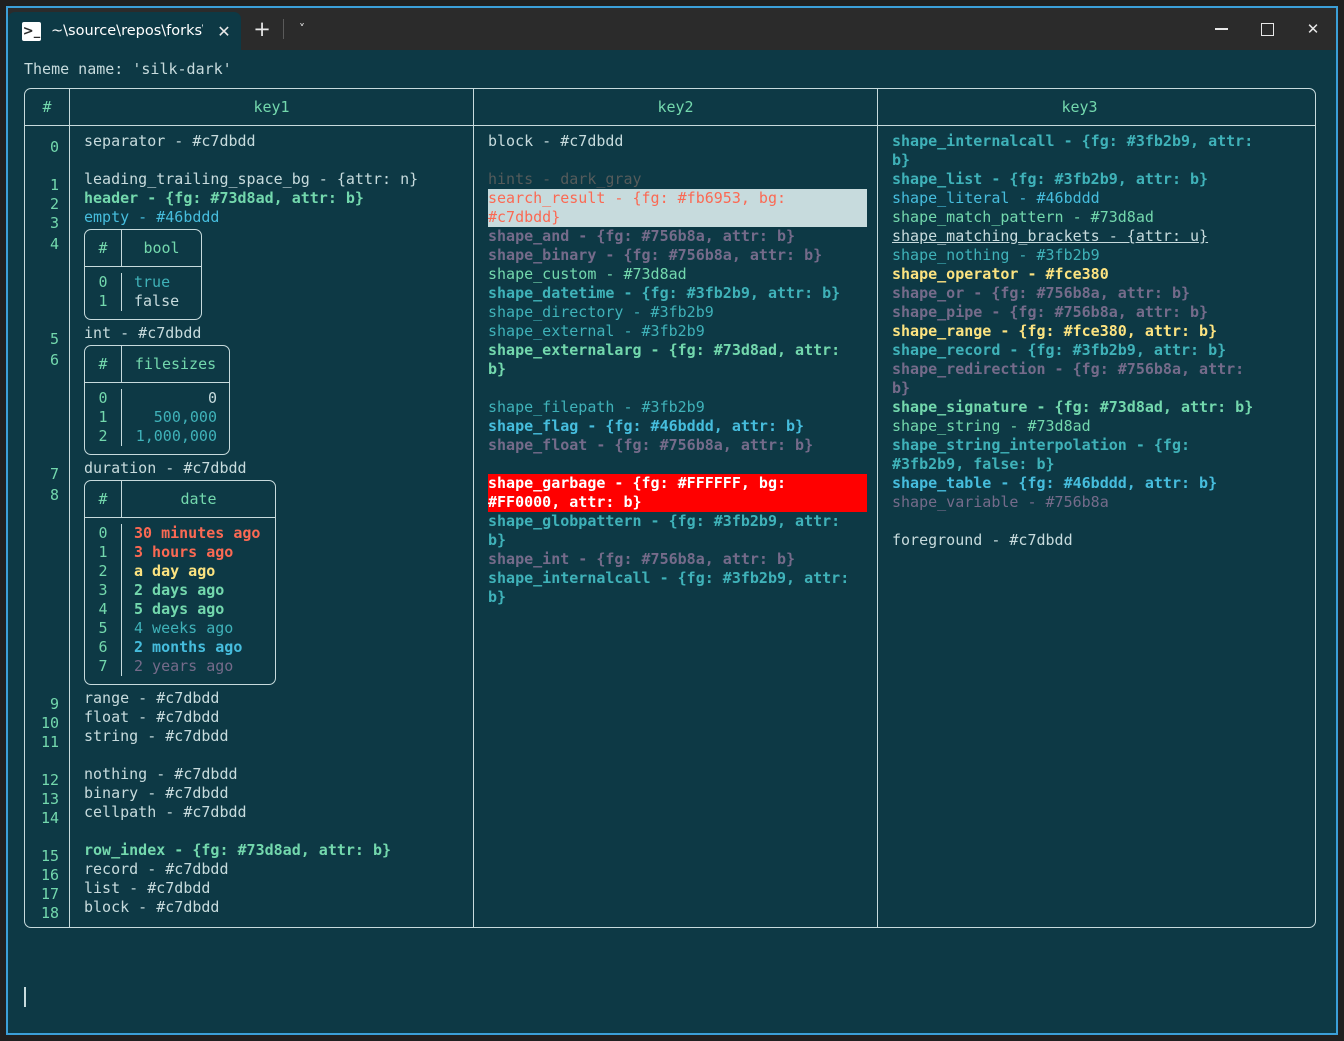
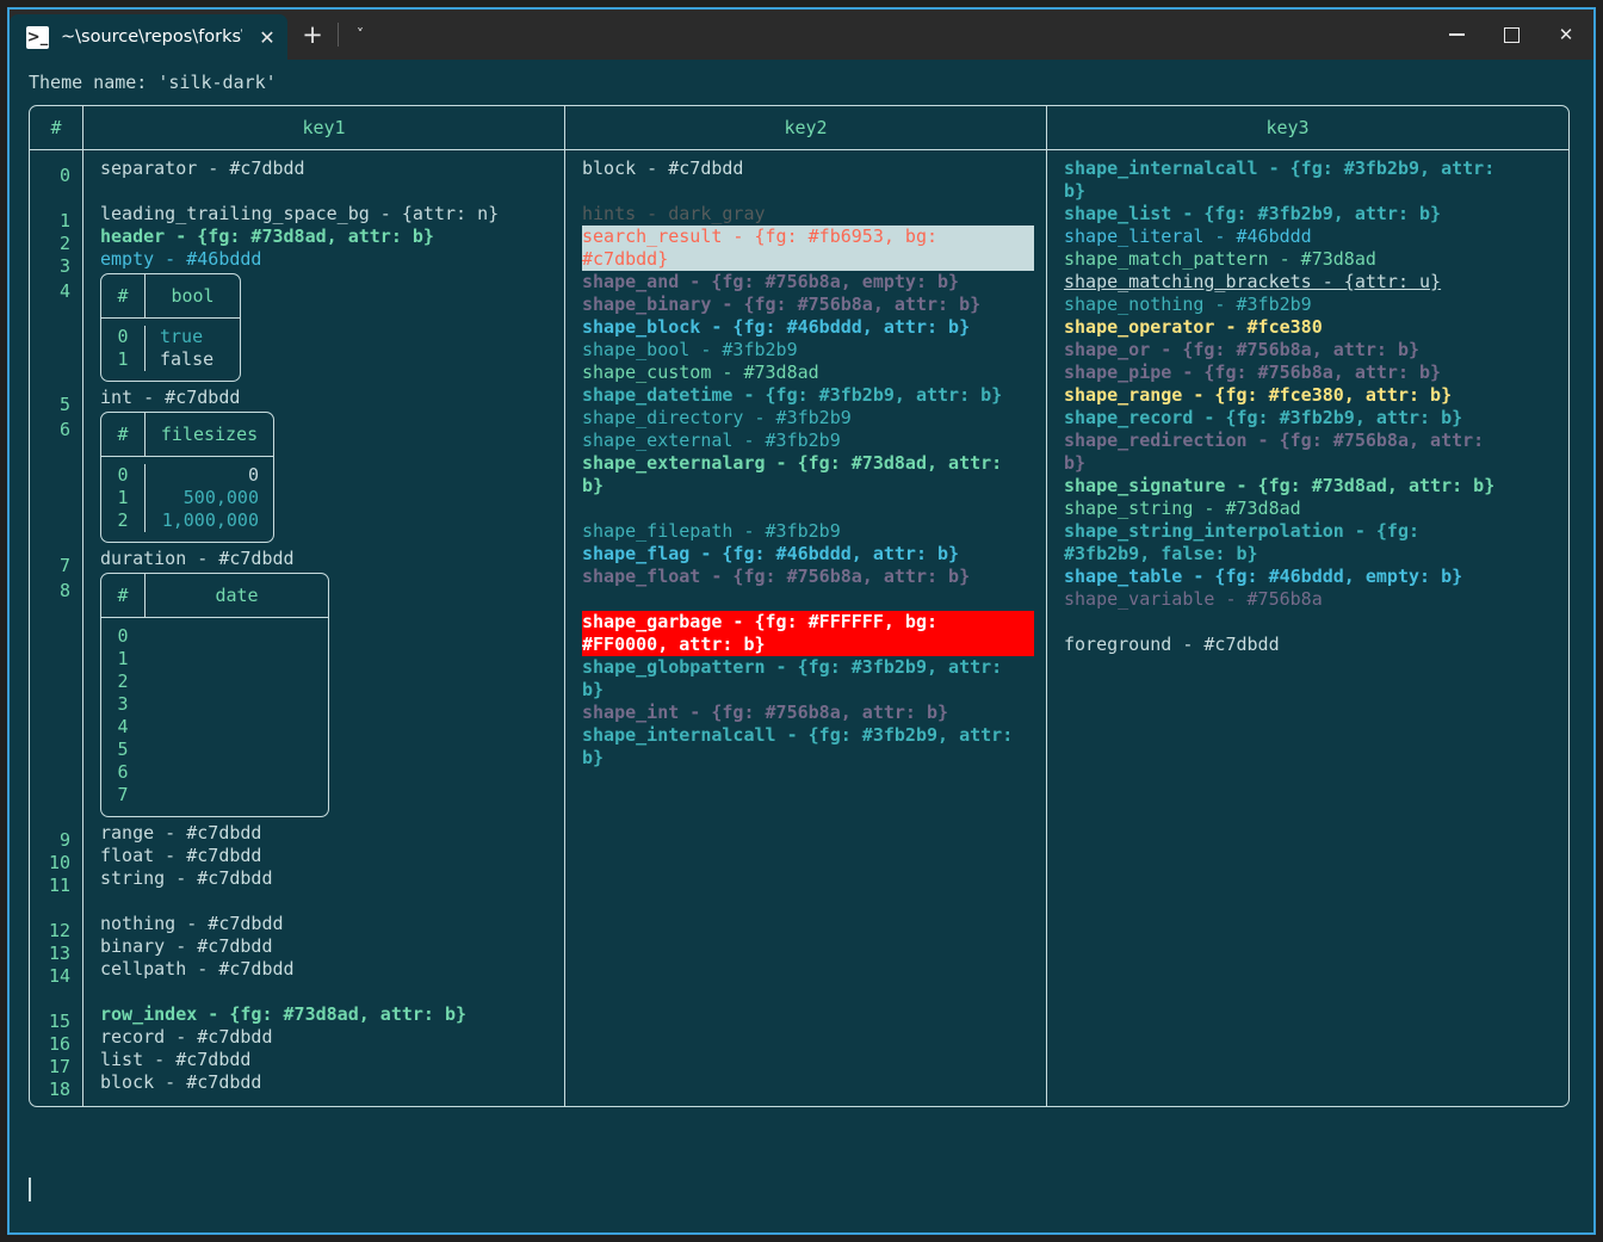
  >_
  ✕
  +
  ˅
  ✕
  Theme name: 'silk-dark'
  #
  key1
  key2
  key3
  0
  1
  2
  3
  4
  5
  6
  7
  8
  9
  10
  11
  12
  13
  14
  15
  16
  17
  18
  separator - #c7dbdd
  leading_trailing_space_bg - {attr: n}
  header - {fg: #73d8ad, attr: b}
  empty - #46bddd
  #
  bool
  0
  1
  true
  false
  int - #c7dbdd
  #
  filesizes
  0
  1
  2
  0
  500,000
  1,000,000
  duration - #c7dbdd
  #
  date
  0
  1
  2
  3
  4
  5
  6
  7
- 30 minutes ago
- 3 hours ago
- a day ago
- 2 days ago
- 5 days ago
- 4 weeks ago
- 2 months ago
- 2 years ago
  range - #c7dbdd
  float - #c7dbdd
  string - #c7dbdd
  nothing - #c7dbdd
  binary - #c7dbdd
  cellpath - #c7dbdd
  row_index - {fg: #73d8ad, attr: b}
  record - #c7dbdd
  list - #c7dbdd
  block - #c7dbdd
  block - #c7dbdd
  hints - dark_gray
  search_result - {fg: #fb6953, bg: #c7dbdd}
- shape_and - {fg: #756b8a, attr: b}
+ shape_and - {fg: #756b8a, empty: b}
  shape_binary - {fg: #756b8a, attr: b}
+ shape_block - {fg: #46bddd, attr: b}
+ shape_bool - #3fb2b9
  shape_custom - #73d8ad
  shape_datetime - {fg: #3fb2b9, attr: b}
  shape_directory - #3fb2b9
  shape_external - #3fb2b9
  shape_externalarg - {fg: #73d8ad, attr: b}
  shape_filepath - #3fb2b9
  shape_flag - {fg: #46bddd, attr: b}
  shape_float - {fg: #756b8a, attr: b}
  shape_garbage - {fg: #FFFFFF, bg: #FF0000, attr: b}
  shape_globpattern - {fg: #3fb2b9, attr: b}
  shape_int - {fg: #756b8a, attr: b}
  shape_internalcall - {fg: #3fb2b9, attr: b}
  shape_internalcall - {fg: #3fb2b9, attr: b}
  shape_list - {fg: #3fb2b9, attr: b}
  shape_literal - #46bddd
  shape_match_pattern - #73d8ad
  shape_matching_brackets - {attr: u}
  shape_nothing - #3fb2b9
  shape_operator - #fce380
  shape_or - {fg: #756b8a, attr: b}
  shape_pipe - {fg: #756b8a, attr: b}
  shape_range - {fg: #fce380, attr: b}
  shape_record - {fg: #3fb2b9, attr: b}
  shape_redirection - {fg: #756b8a, attr: b}
  shape_signature - {fg: #73d8ad, attr: b}
  shape_string - #73d8ad
  shape_string_interpolation - {fg: #3fb2b9, false: b}
- shape_table - {fg: #46bddd, attr: b}
+ shape_table - {fg: #46bddd, empty: b}
  shape_variable - #756b8a
  foreground - #c7dbdd
